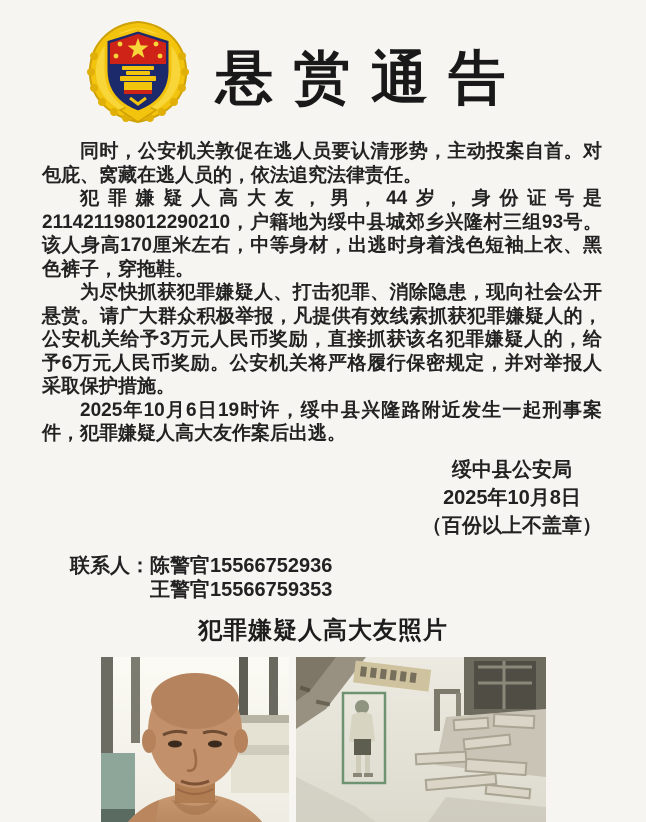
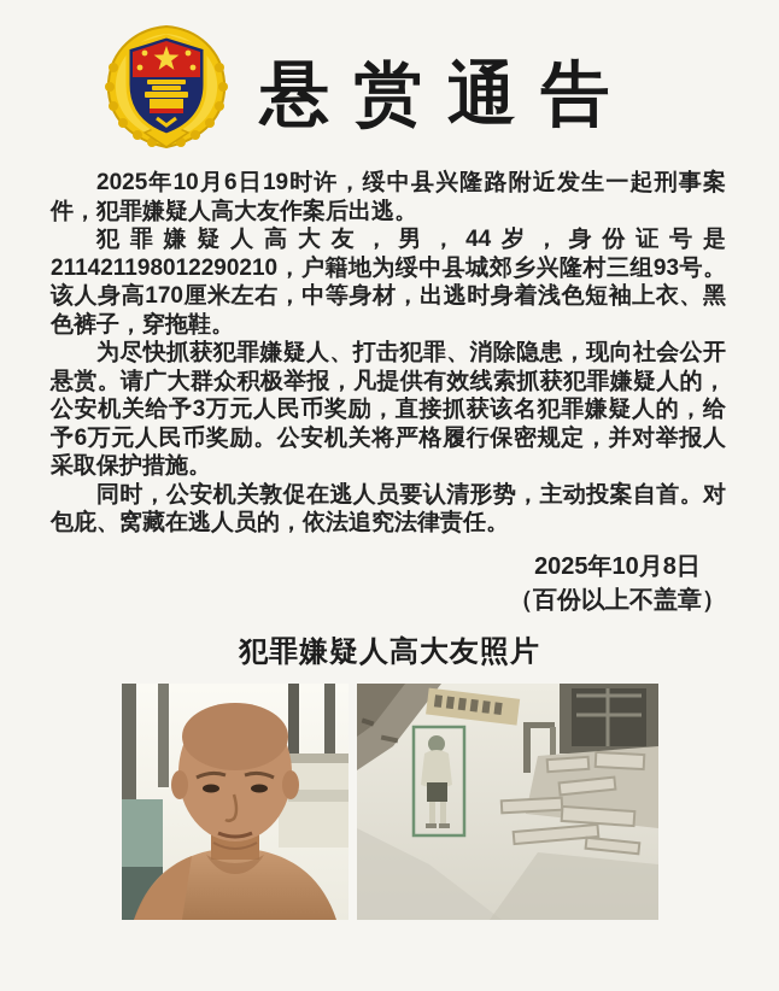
  悬赏通告
- 同时，公安机关敦促在逃人员要认清形势，主动投案自首。对包庇、窝藏在逃人员的，依法追究法律责任。
+ 2025年10月6日19时许，绥中县兴隆路附近发生一起刑事案件，犯罪嫌疑人高大友作案后出逃。
  犯罪嫌疑人高大友，男，44岁，身份证号是211421198012290210，户籍地为绥中县城郊乡兴隆村三组93号。该人身高170厘米左右，中等身材，出逃时身着浅色短袖上衣、黑色裤子，穿拖鞋。
  为尽快抓获犯罪嫌疑人、打击犯罪、消除隐患，现向社会公开悬赏。请广大群众积极举报，凡提供有效线索抓获犯罪嫌疑人的，公安机关给予3万元人民币奖励，直接抓获该名犯罪嫌疑人的，给予6万元人民币奖励。公安机关将严格履行保密规定，并对举报人采取保护措施。
- 2025年10月6日19时许，绥中县兴隆路附近发生一起刑事案件，犯罪嫌疑人高大友作案后出逃。
+ 同时，公安机关敦促在逃人员要认清形势，主动投案自首。对包庇、窝藏在逃人员的，依法追究法律责任。
- 绥中县公安局
  2025年10月8日
  （百份以上不盖章）
- 联系人：
- 陈警官15566752936
- 王警官15566759353
  犯罪嫌疑人高大友照片
